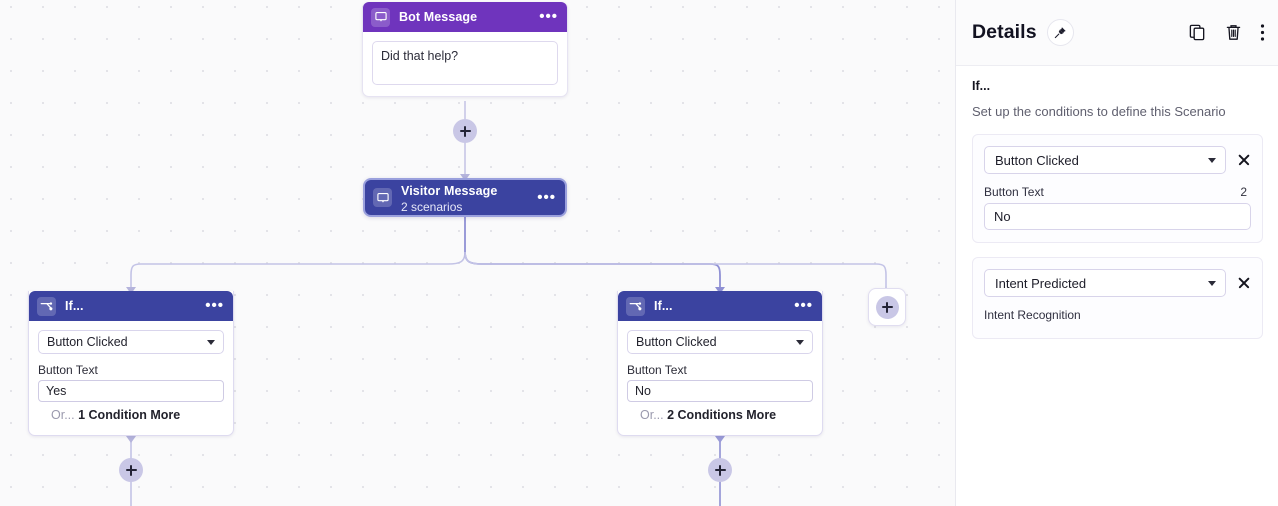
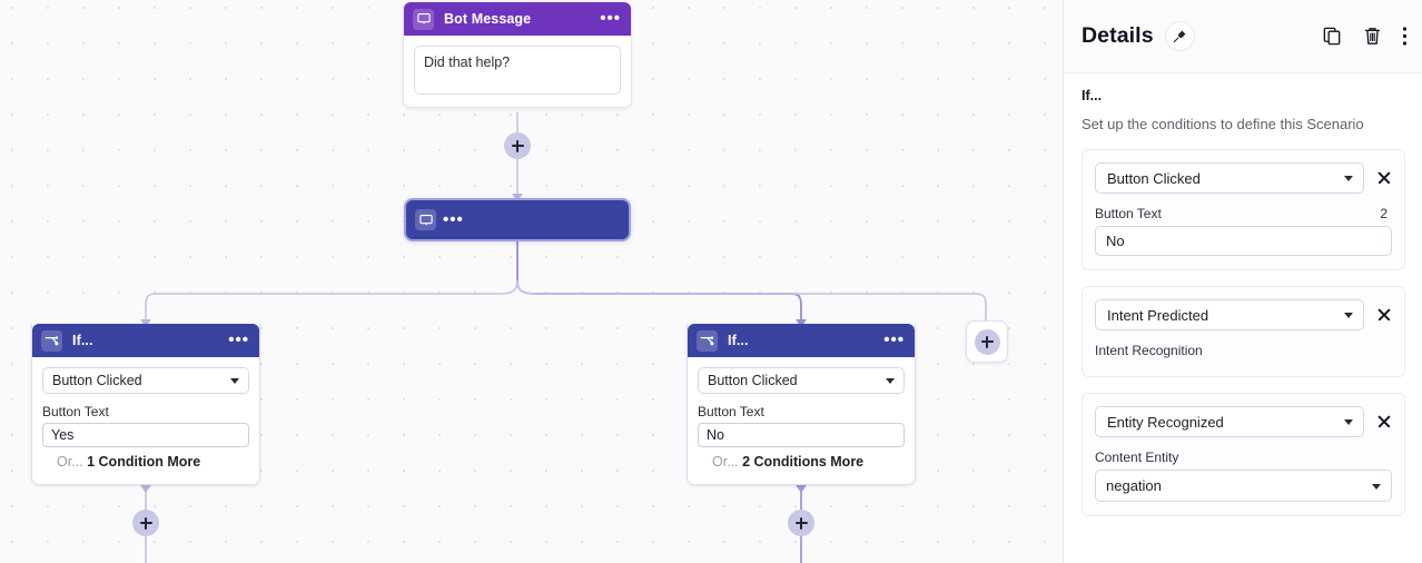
  Bot Message
  •••
  Did that help?
- Visitor Message
- 2 scenarios
  •••
  If...
  •••
  Button Clicked
  Button Text
  Yes
  Or... 1 Condition More
  If...
  •••
  Button Clicked
  Button Text
  No
  Or... 2 Conditions More
  Details
  If...
  Set up the conditions to define this Scenario
  Button Clicked
  Button Text
  2
  No
  Intent Predicted
  Intent Recognition
+ Entity Recognized
+ Content Entity
+ negation
